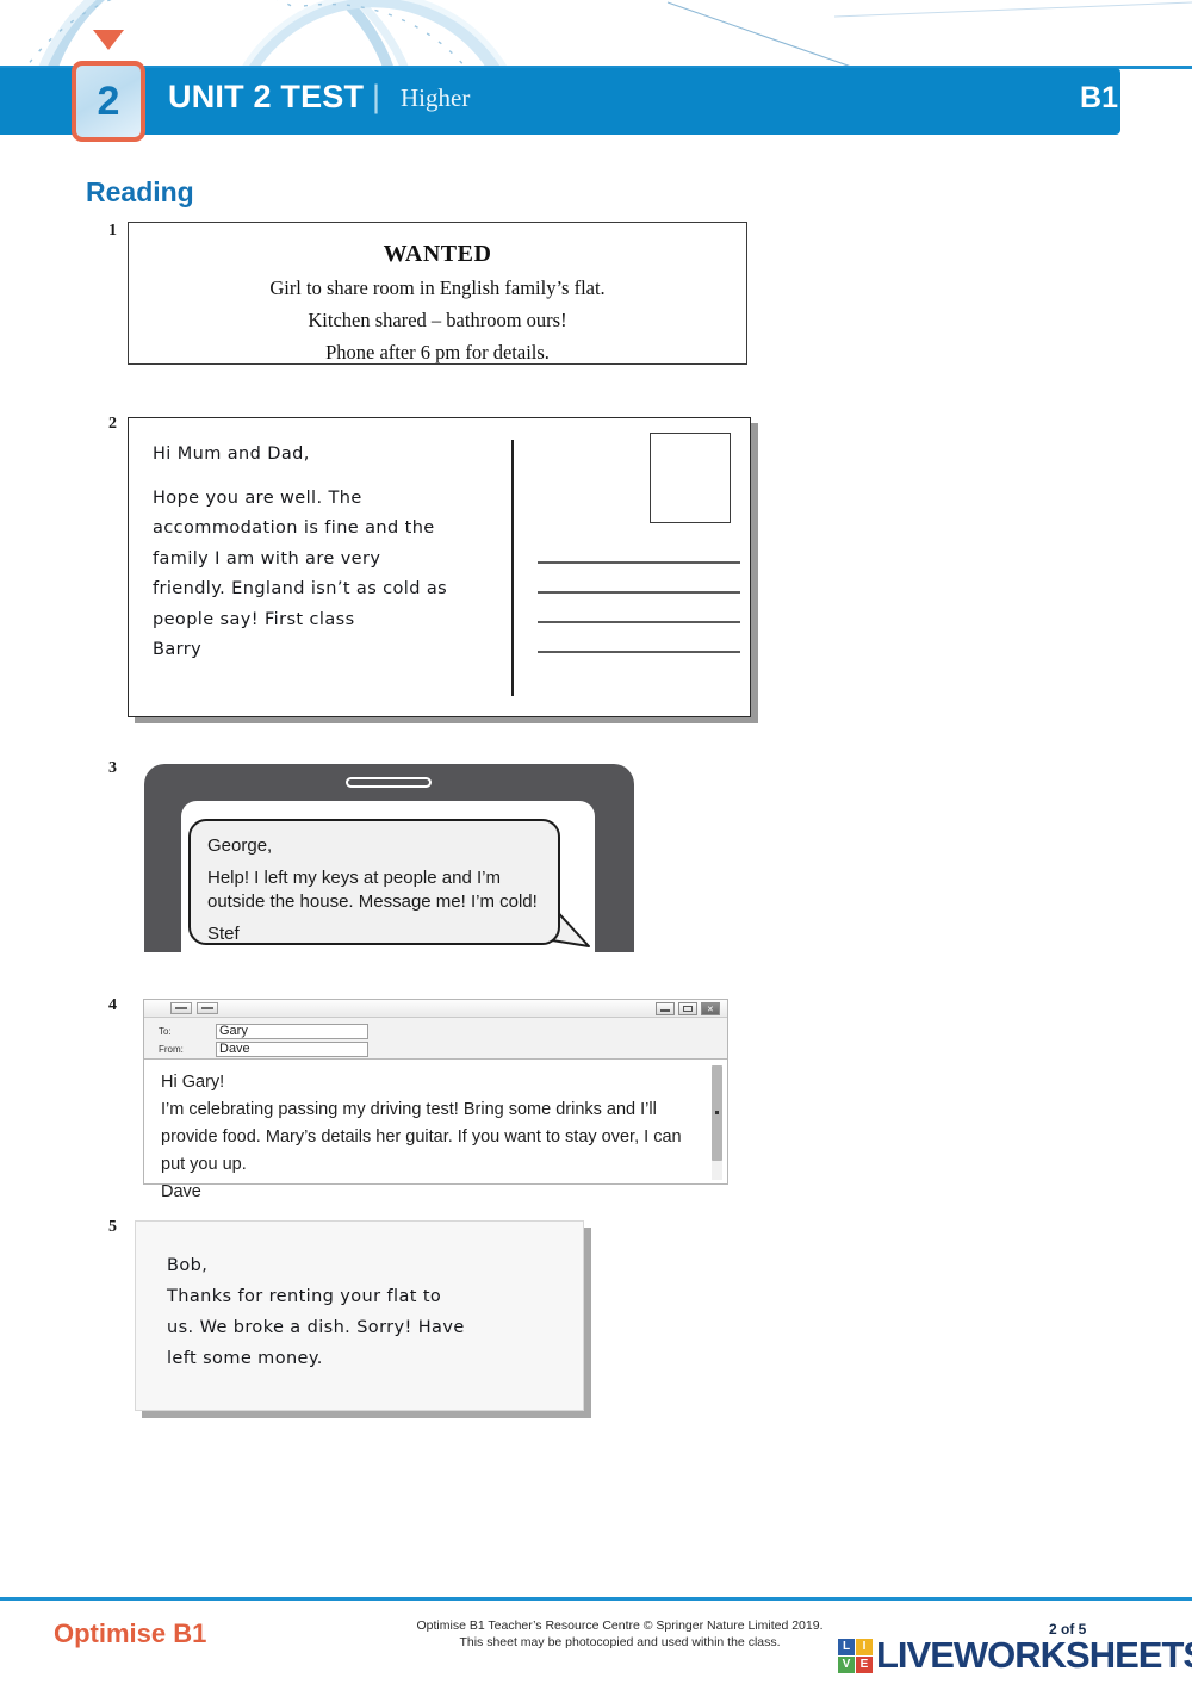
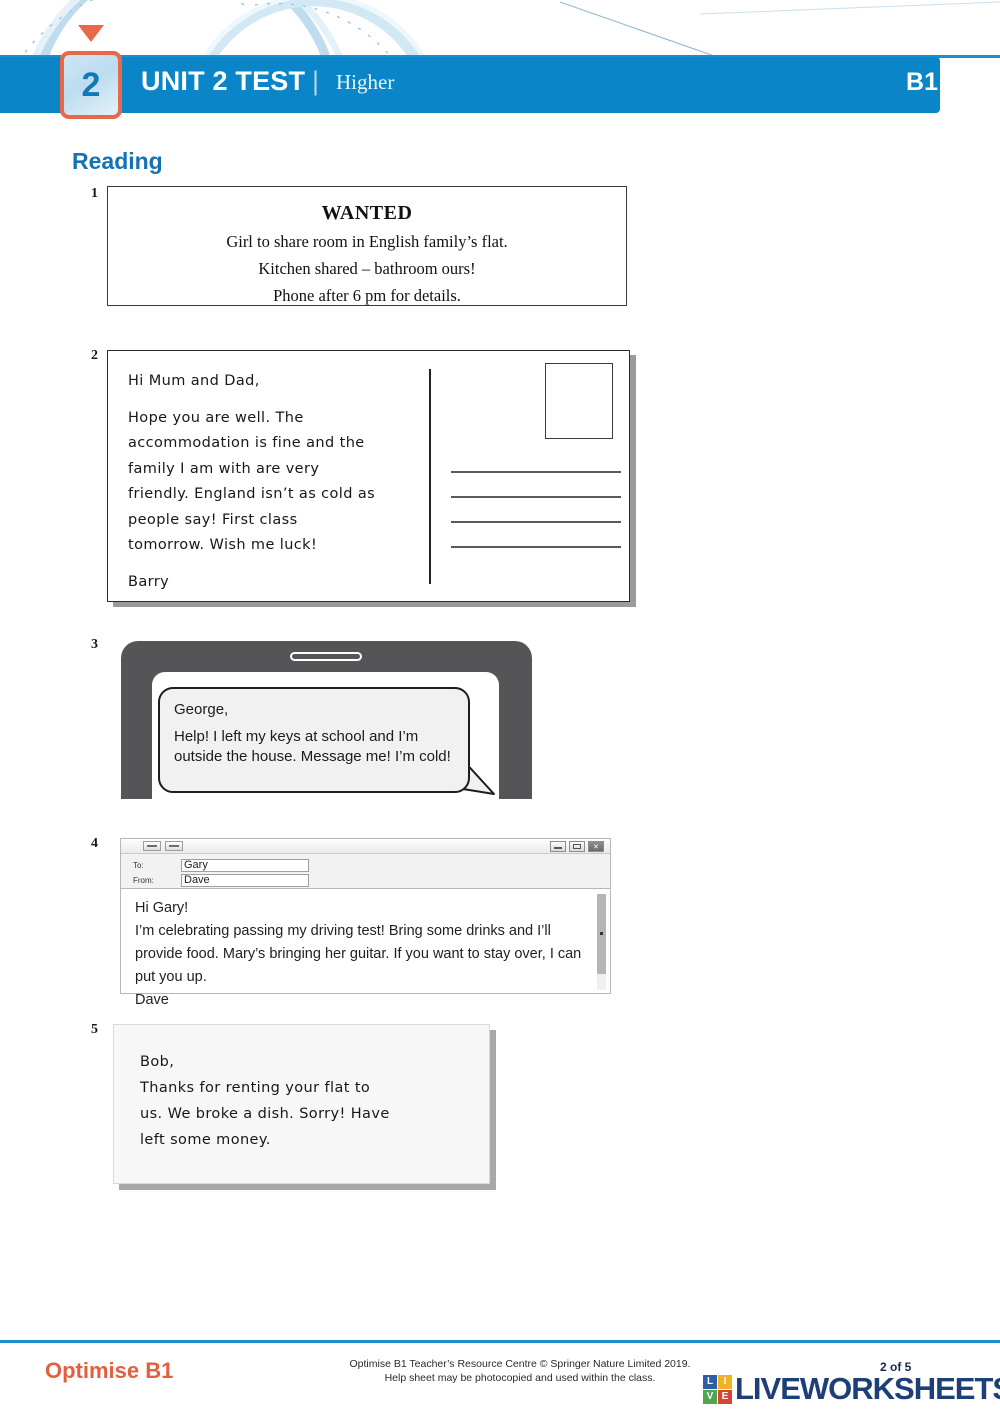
  2
  UNIT 2 TEST
  |
  Higher
  B1
  Reading
  1
  WANTED
  Girl to share room in English family’s flat.
  Kitchen shared – bathroom ours!
  Phone after 6 pm for details.
  2
  Hi Mum and Dad,
  Hope you are well. The
  accommodation is fine and the
  family I am with are very
  friendly. England isn’t as cold as
  people say! First class
+ tomorrow. Wish me luck!
  Barry
  3
  George,
- Help! I left my keys at people and I’m
+ Help! I left my keys at school and I’m
  outside the house. Message me! I’m cold!
- Stef
  4
  To:
  Gary
  From:
  Dave
  Hi Gary!
  I’m celebrating passing my driving test! Bring some drinks and I’ll
- provide food. Mary’s details her guitar. If you want to stay over, I can
+ provide food. Mary’s bringing her guitar. If you want to stay over, I can
  put you up.
  Dave
  5
  Bob,
  Thanks for renting your flat to
  us. We broke a dish. Sorry! Have
  left some money.
  Optimise B1
  Optimise B1 Teacher’s Resource Centre © Springer Nature Limited 2019.
- This sheet may be photocopied and used within the class.
+ Help sheet may be photocopied and used within the class.
  2 of 5
  L
  I
  V
  E
  LIVEWORKSHEET
